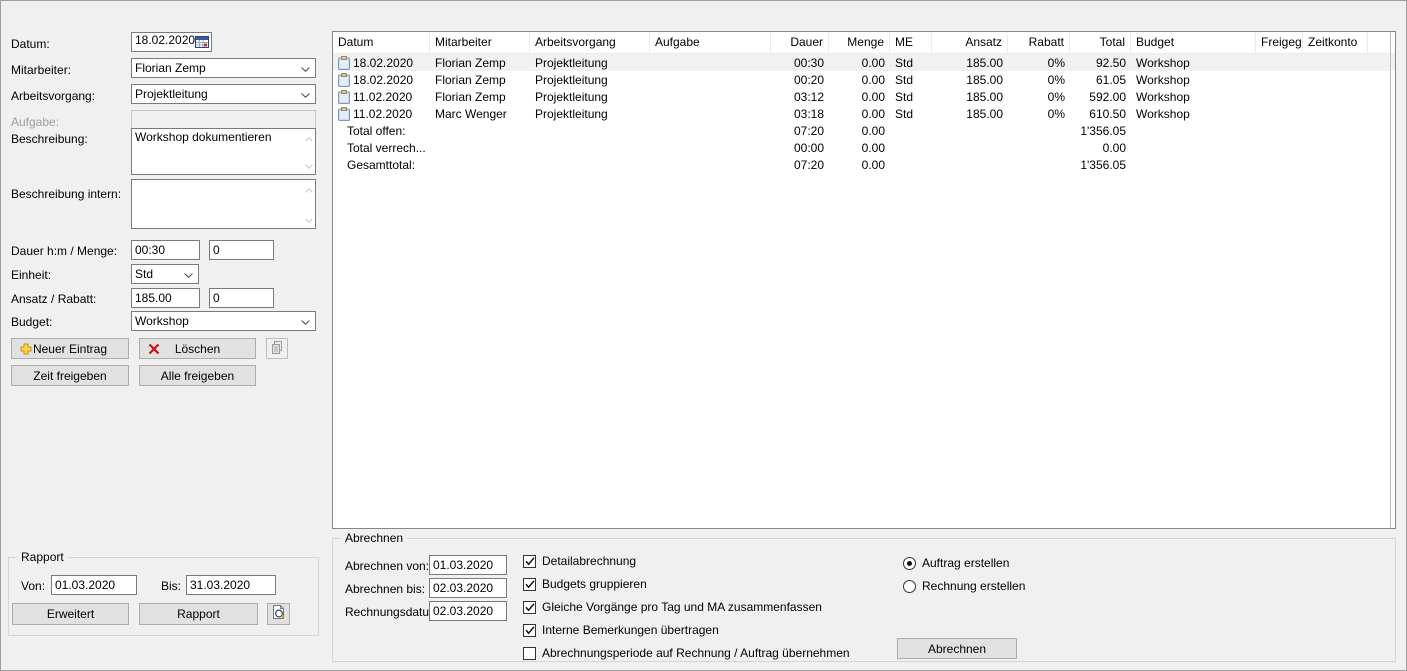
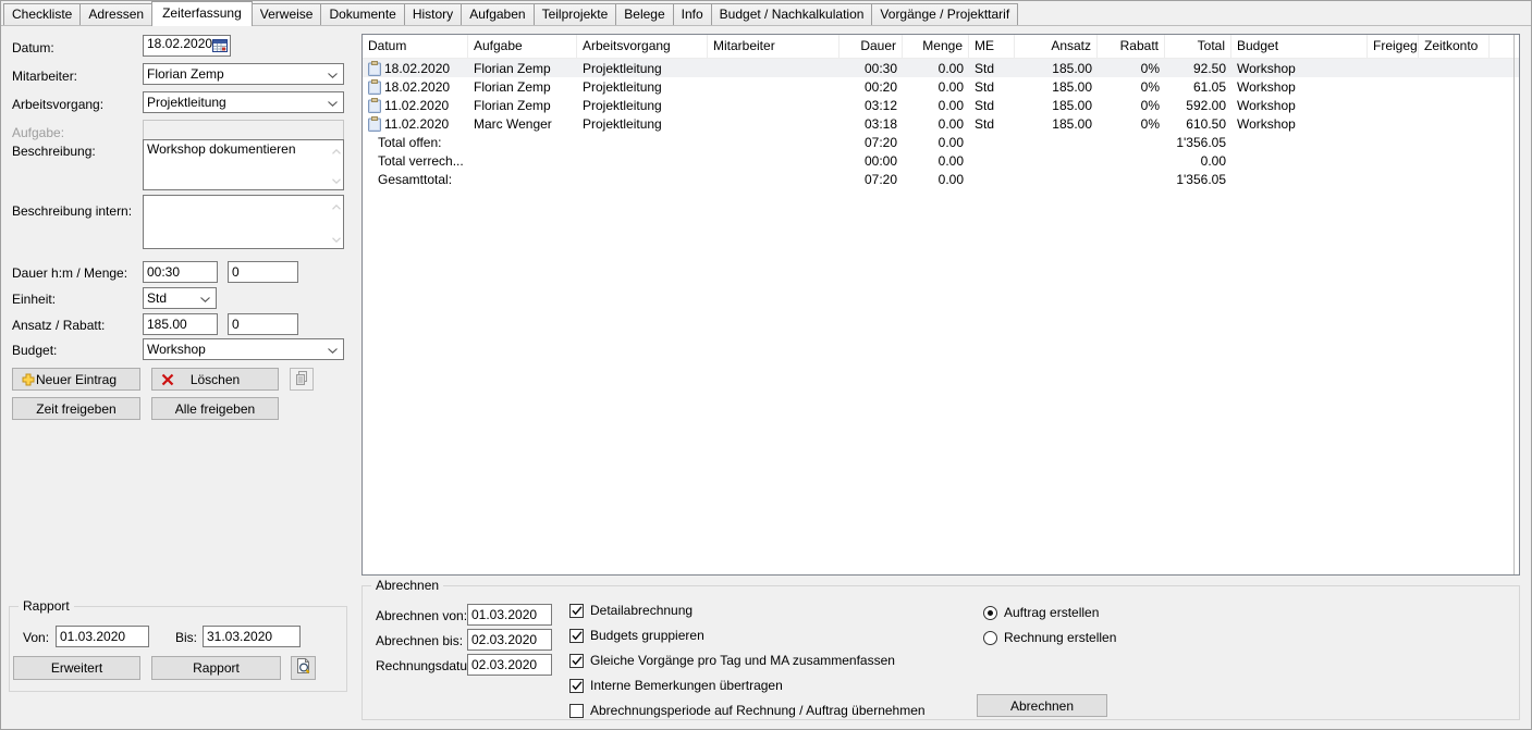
+ Checkliste
+ Adressen
+ Zeiterfassung
+ Verweise
+ Dokumente
+ History
+ Aufgaben
+ Teilprojekte
+ Belege
+ Info
+ Budget / Nachkalkulation
+ Vorgänge / Projekttarif
  Datum:
  18.02.2020
  Mitarbeiter:
  Florian Zemp
  Arbeitsvorgang:
  Projektleitung
  Aufgabe:
  Beschreibung:
  Workshop dokumentieren
  Beschreibung intern:
  Dauer h:m / Menge:
  00:30
  0
  Einheit:
  Std
  Ansatz / Rabatt:
  185.00
  0
  Budget:
  Workshop
  Neuer Eintrag
  Löschen
  Zeit freigeben
  Alle freigeben
  Rapport
  Von:
  01.03.2020
  Bis:
  31.03.2020
  Erweitert
  Rapport
  Datum
- Mitarbeiter
+ Aufgabe
  Arbeitsvorgang
- Aufgabe
+ Mitarbeiter
  Dauer
  Menge
  ME
  Ansatz
  Rabatt
  Total
  Budget
  Freigeg
  Zeitkonto
  18.02.2020
  Florian Zemp
  Projektleitung
  00:30
  0.00
  Std
  185.00
  0%
  92.50
  Workshop
  18.02.2020
  Florian Zemp
  Projektleitung
  00:20
  0.00
  Std
  185.00
  0%
  61.05
  Workshop
  11.02.2020
  Florian Zemp
  Projektleitung
  03:12
  0.00
  Std
  185.00
  0%
  592.00
  Workshop
  11.02.2020
  Marc Wenger
  Projektleitung
  03:18
  0.00
  Std
  185.00
  0%
  610.50
  Workshop
  Total offen:
  07:20
  0.00
  1'356.05
  Total verrech...
  00:00
  0.00
  0.00
  Gesamttotal:
  07:20
  0.00
  1'356.05
  Abrechnen
  Abrechnen von:
  01.03.2020
  Abrechnen bis:
  02.03.2020
  Rechnungsdatu
  02.03.2020
  Detailabrechnung
  Budgets gruppieren
  Gleiche Vorgänge pro Tag und MA zusammenfassen
  Interne Bemerkungen übertragen
  Abrechnungsperiode auf Rechnung / Auftrag übernehmen
  Auftrag erstellen
  Rechnung erstellen
  Abrechnen
